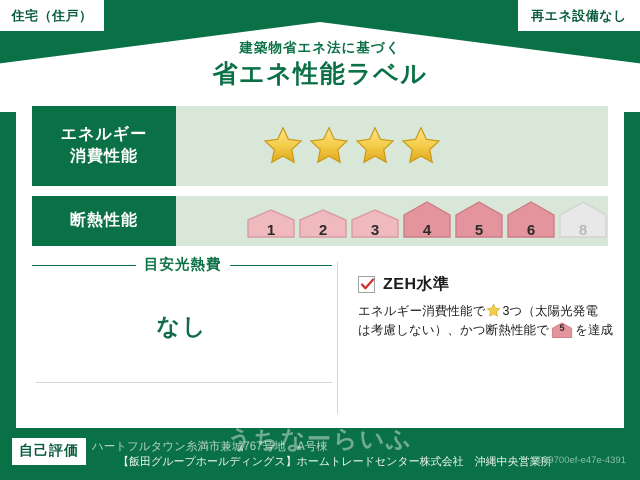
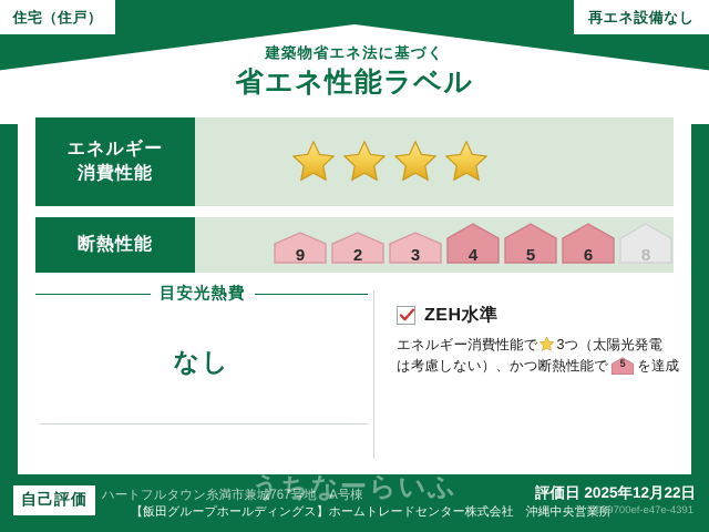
  住宅（住戸）
  再エネ設備なし
  建築物省エネ法に基づく
  省エネ性能ラベル
  エネルギー
  消費性能
  断熱性能
- 1
+ 9
  2
  3
  4
  5
  6
  8
  目安光熱費
  なし
  ZEH水準
  エネルギー消費性能で 3つ（太陽光発電
  は考慮しない）、かつ断熱性能で
  5
  を達成
  自己評価
  ハートフルタウン糸満市兼城767号地 A号棟
  【飯田グループホールディングス】ホームトレードセンター株式会社 沖縄中央営業所
+ 評価日 2025年12月22日
  9a9700ef-e47e-4391
  うちなーらいふ
